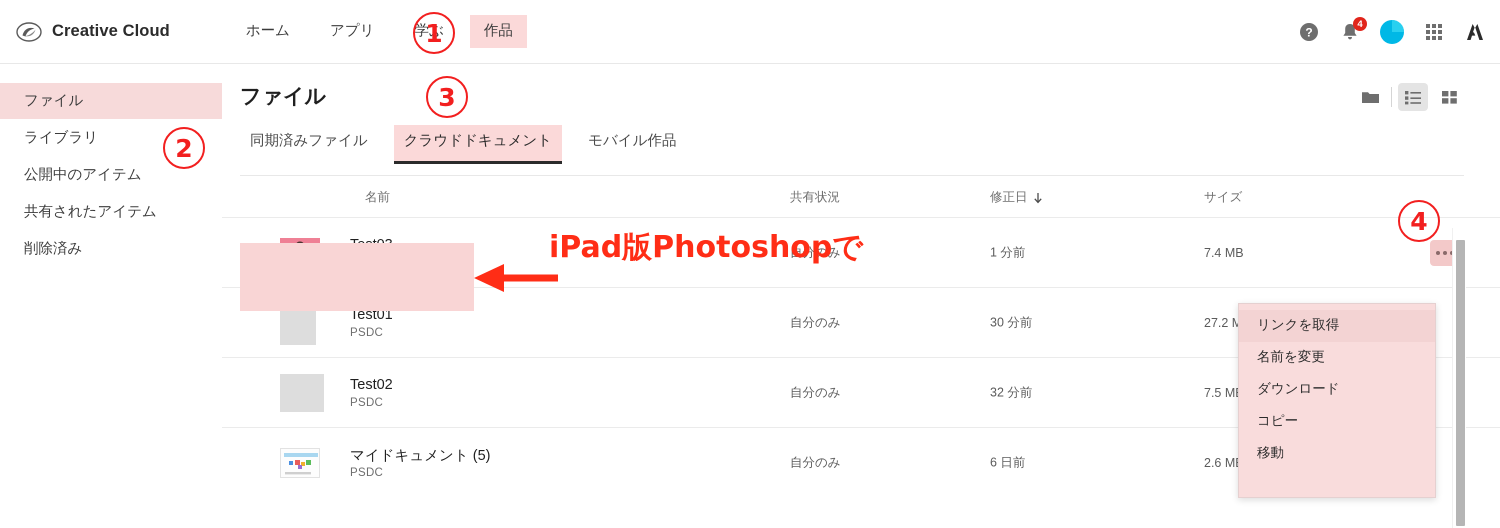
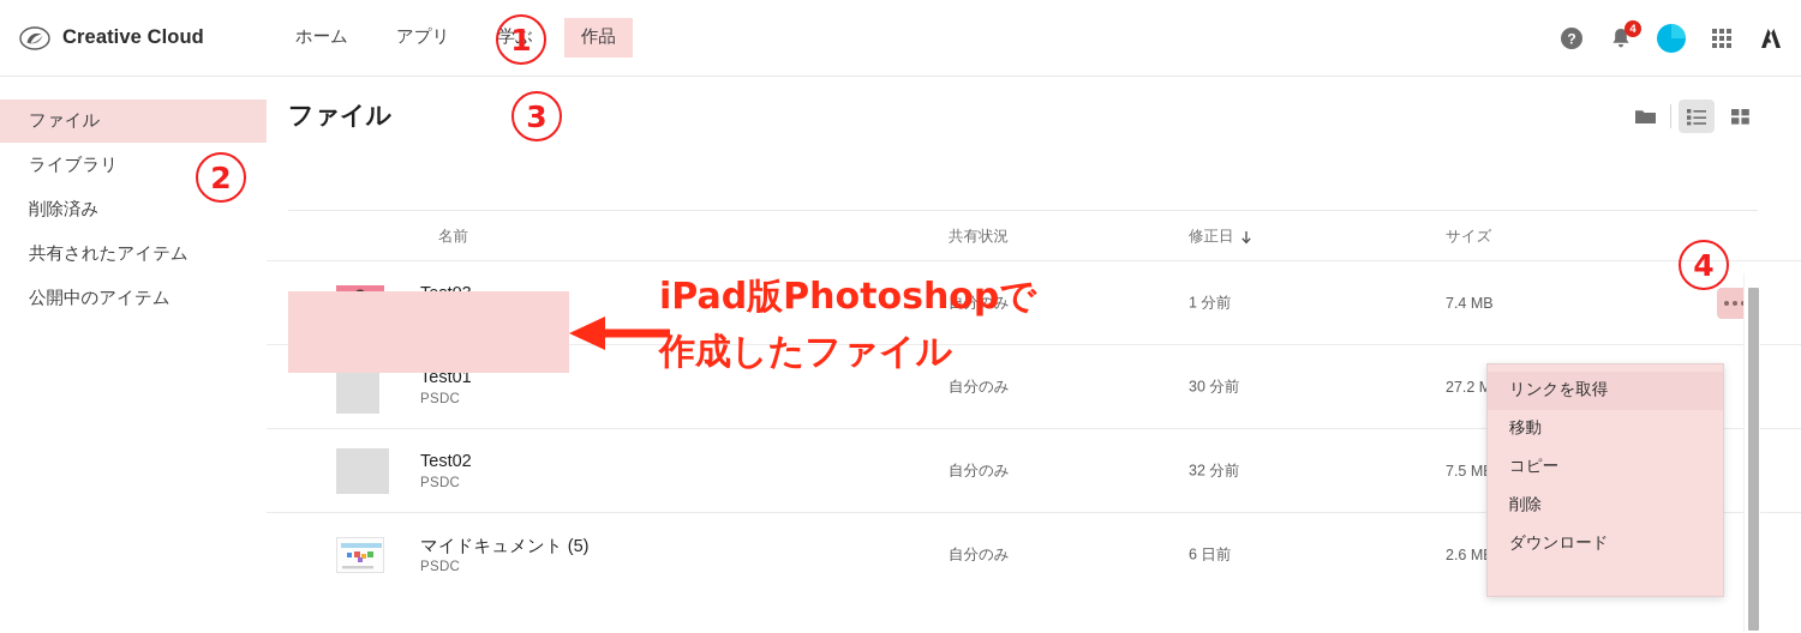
  Creative Cloud
  ホーム
  アプリ
  学ぶ
  作品
  ?
  4
  ファイル
  ライブラリ
- 公開中のアイテム
+ 削除済み
  共有されたアイテム
- 削除済み
+ 公開中のアイテム
  ファイル
- 同期済みファイル
- クラウドドキュメント
- モバイル作品
  名前
  共有状況
  修正日
  サイズ
  自分のみ
  1 分前
  7.4 MB
  Test01
  PSDC
  自分のみ
  30 分前
  27.2 M
  Test02
  PSDC
  自分のみ
  32 分前
  7.5 M
  マイドキュメント (5)
  PSDC
  自分のみ
  6 日前
  2.6 M
  リンクを取得
- 名前を変更
- ダウンロード
+ 移動
  コピー
+ 削除
- 移動
+ ダウンロード
  1
  2
  3
  4
  iPad版Photoshopで
+ 作成したファイル
